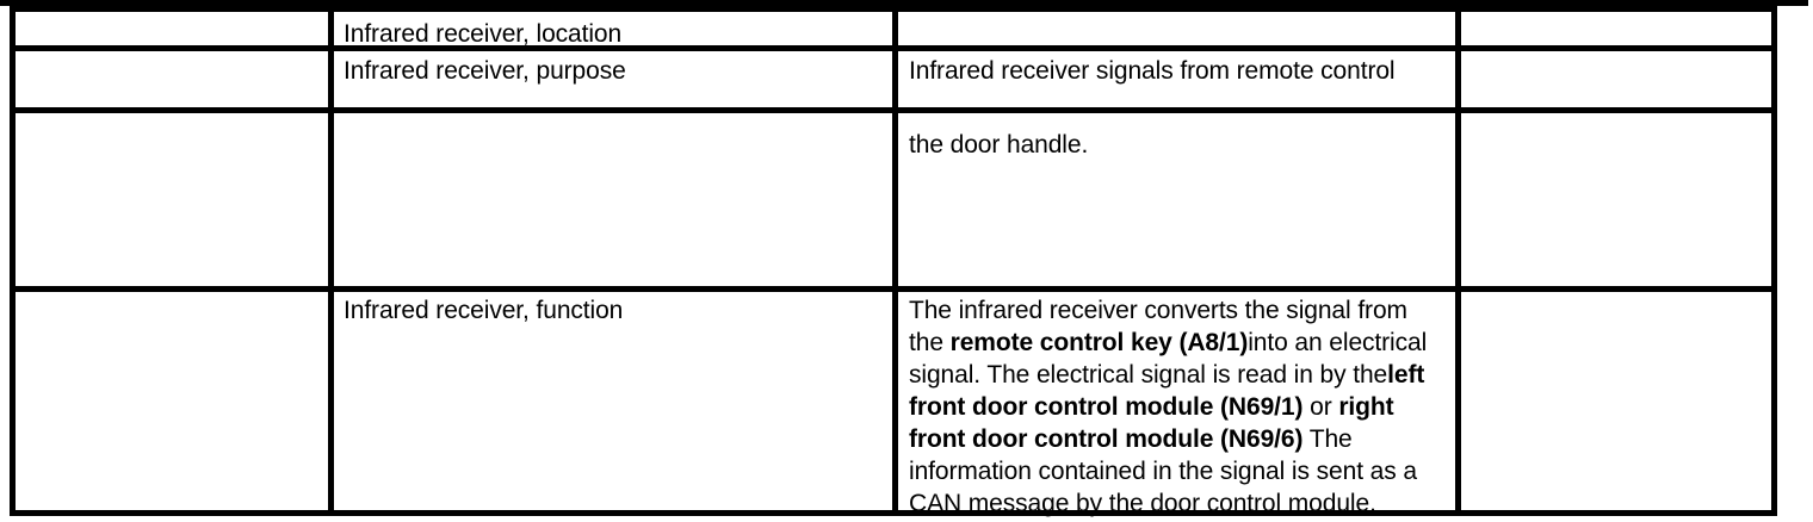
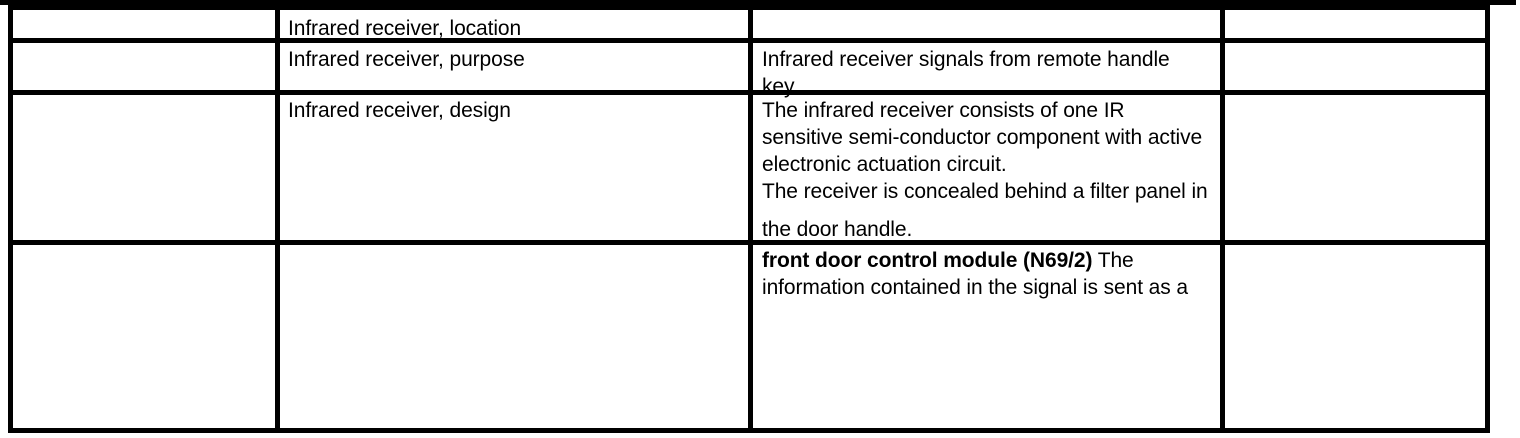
  Infrared receiver, location
  Infrared receiver, purpose
- Infrared receiver signals from remote control
+ Infrared receiver signals from remote handle
+ key.
+ Infrared receiver, design
+ The infrared receiver consists of one IR
+ sensitive semi-conductor component with active
+ electronic actuation circuit.
+ The receiver is concealed behind a filter panel in
  the door handle.
- Infrared receiver, function
- The infrared receiver converts the signal from
- the remote control key (A8/1)into an electrical
- signal. The electrical signal is read in by theleft
- front door control module (N69/1) or right
- front door control module (N69/6) The
+ front door control module (N69/2) The
  information contained in the signal is sent as a
- CAN message by the door control module.
